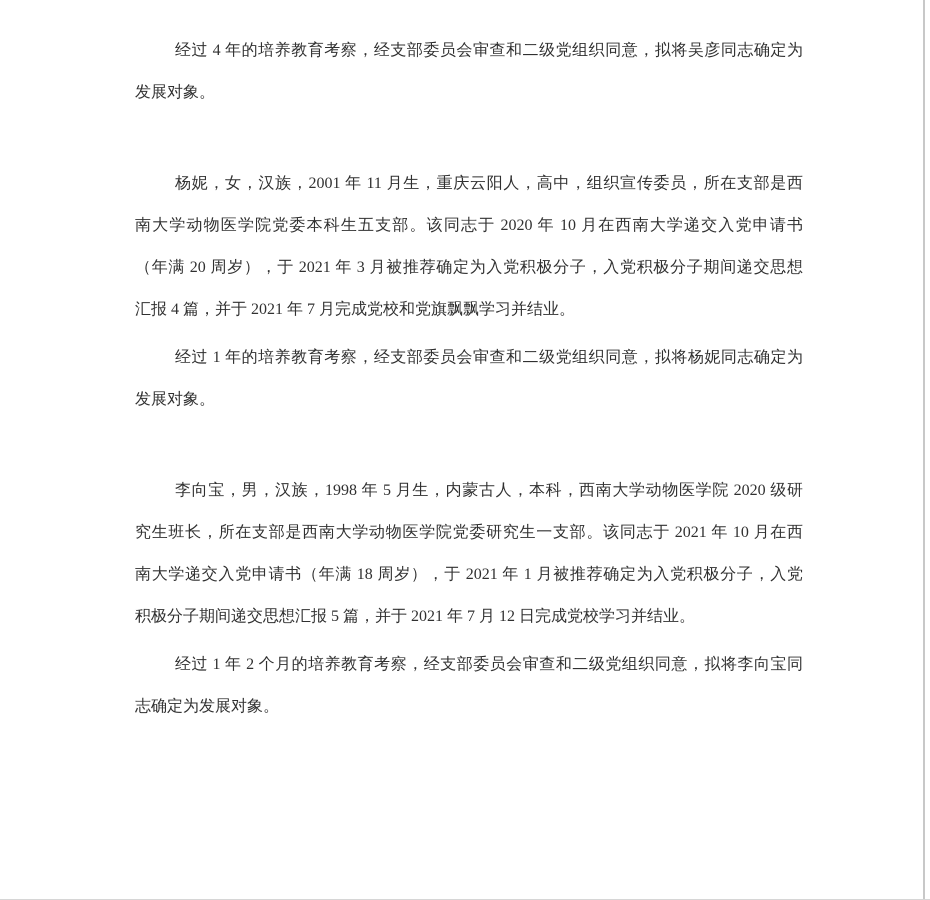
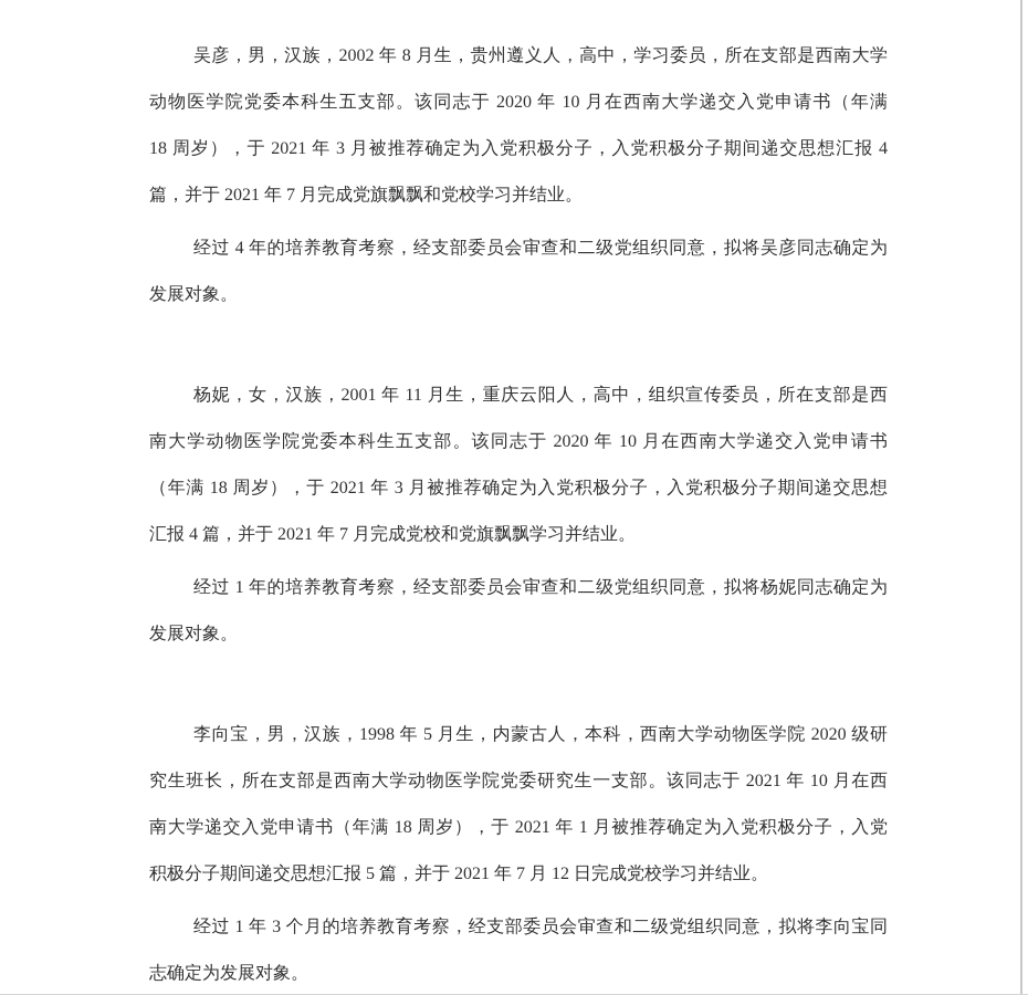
+ 吴彦，男，汉族，2002 年 8 月生，贵州遵义人，高中，学习委员，所在支部是西南大学
+ 动物医学院党委本科生五支部。该同志于 2020 年 10 月在西南大学递交入党申请书（年满
+ 18 周岁），于 2021 年 3 月被推荐确定为入党积极分子，入党积极分子期间递交思想汇报 4
+ 篇，并于 2021 年 7 月完成党旗飘飘和党校学习并结业。
  经过 4 年的培养教育考察，经支部委员会审查和二级党组织同意，拟将吴彦同志确定为
  发展对象。
  杨妮，女，汉族，2001 年 11 月生，重庆云阳人，高中，组织宣传委员，所在支部是西
  南大学动物医学院党委本科生五支部。该同志于 2020 年 10 月在西南大学递交入党申请书
- （年满 20 周岁），于 2021 年 3 月被推荐确定为入党积极分子，入党积极分子期间递交思想
+ （年满 18 周岁），于 2021 年 3 月被推荐确定为入党积极分子，入党积极分子期间递交思想
  汇报 4 篇，并于 2021 年 7 月完成党校和党旗飘飘学习并结业。
  经过 1 年的培养教育考察，经支部委员会审查和二级党组织同意，拟将杨妮同志确定为
  发展对象。
  李向宝，男，汉族，1998 年 5 月生，内蒙古人，本科，西南大学动物医学院 2020 级研
  究生班长，所在支部是西南大学动物医学院党委研究生一支部。该同志于 2021 年 10 月在西
  南大学递交入党申请书（年满 18 周岁），于 2021 年 1 月被推荐确定为入党积极分子，入党
  积极分子期间递交思想汇报 5 篇，并于 2021 年 7 月 12 日完成党校学习并结业。
- 经过 1 年 2 个月的培养教育考察，经支部委员会审查和二级党组织同意，拟将李向宝同
+ 经过 1 年 3 个月的培养教育考察，经支部委员会审查和二级党组织同意，拟将李向宝同
  志确定为发展对象。
